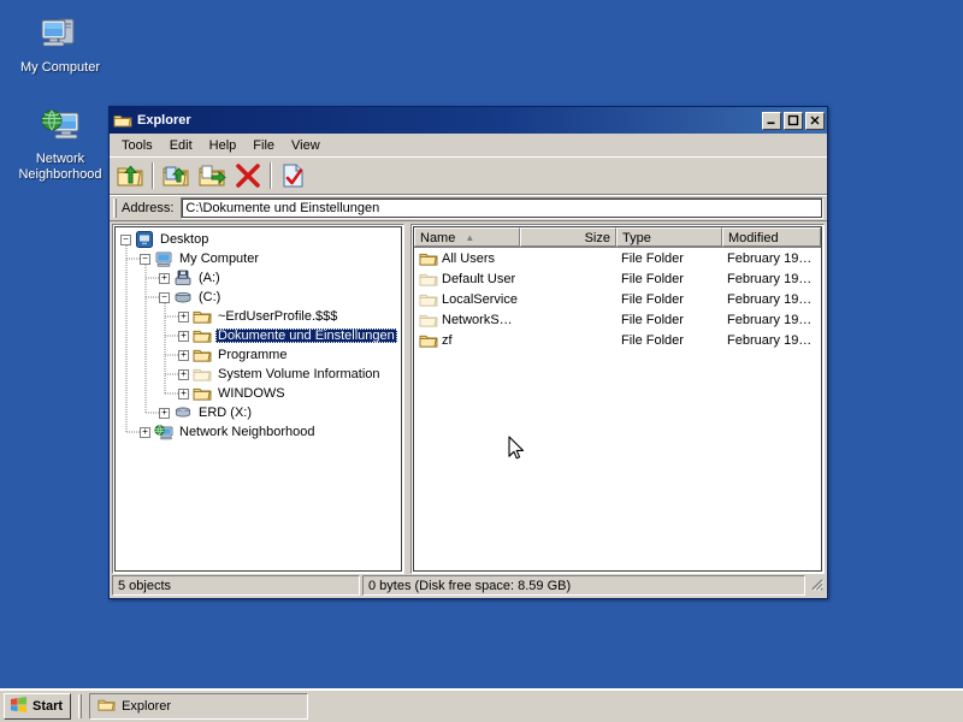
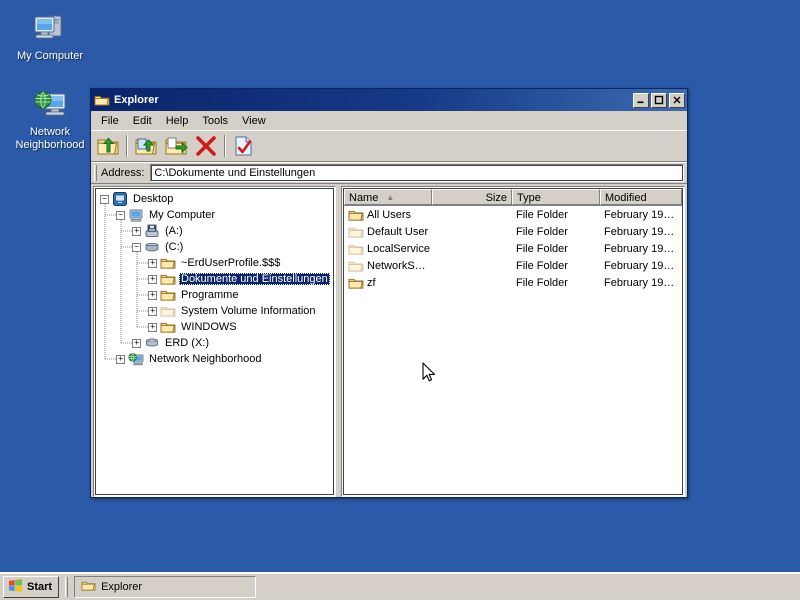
  My Computer
  Network Neighborhood
  Explorer
- Tools
+ File
  Edit
  Help
- File
+ Tools
  View
  Address:
  C:\Dokumente und Einstellungen
  −
  Desktop
  −
  My Computer
  +
  (A:)
  −
  (C:)
  +
  ~ErdUserProfile.$$$
  +
  Dokumente und Einstellungen
  +
  Programme
  +
  System Volume Information
  +
  WINDOWS
  +
  ERD (X:)
  +
  Network Neighborhood
  Name
  ▲
  Size
  Type
  Modified
  All Users
  File Folder
  February 19…
  Default User
  File Folder
  February 19…
  LocalService
  File Folder
  February 19…
  NetworkS…
  File Folder
  February 19…
  zf
  File Folder
  February 19…
- 5 objects
- 0 bytes (Disk free space: 8.59 GB)
  Start
  Explorer
